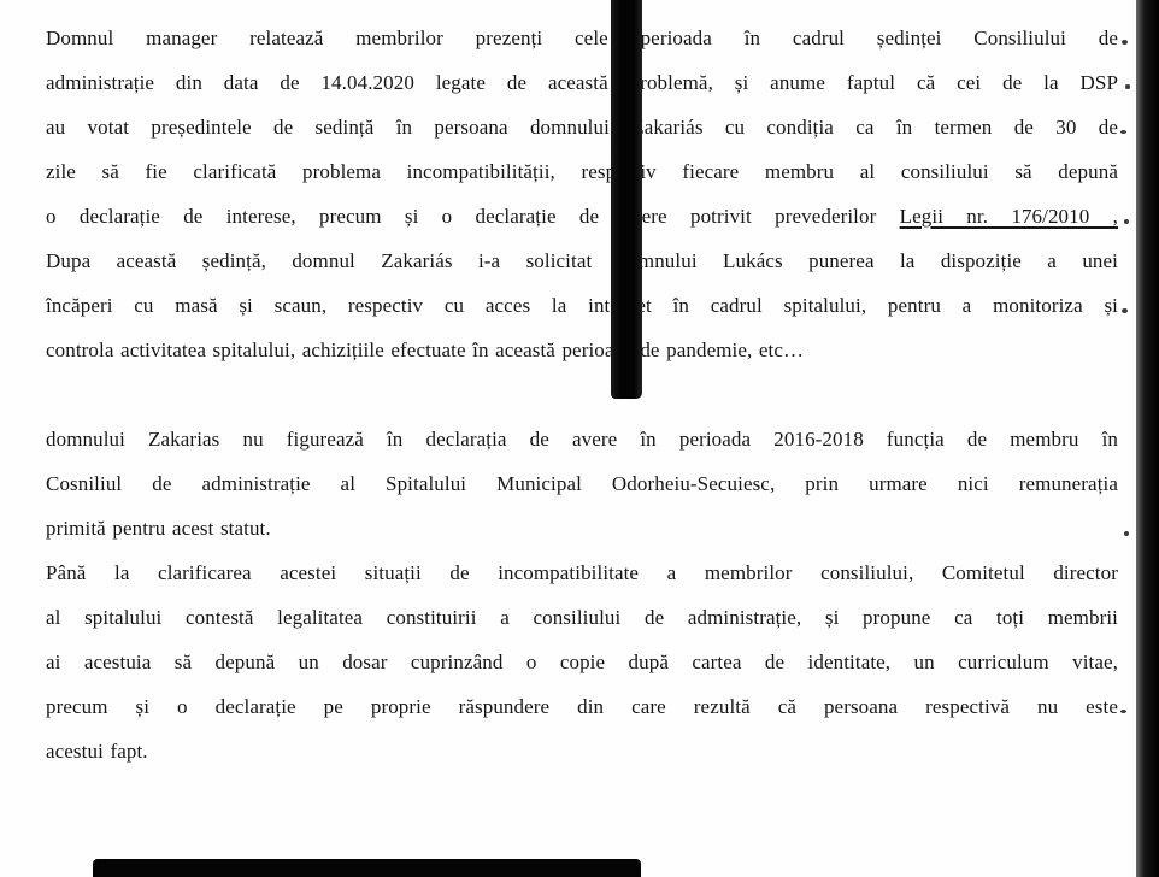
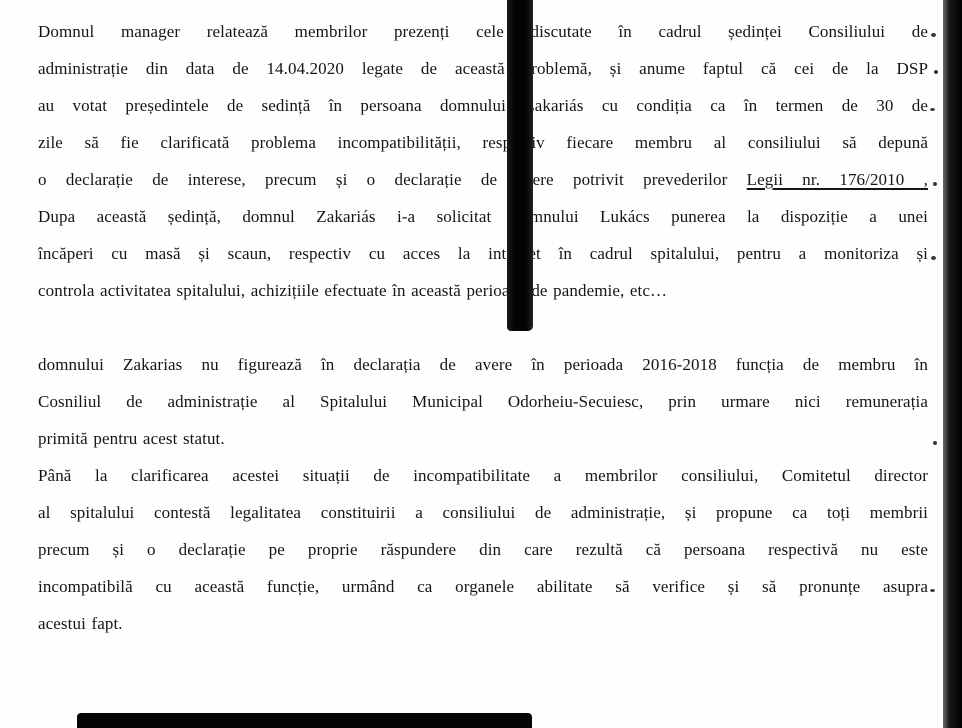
- Domnul manager relatează membrilor prezenți cele perioada în cadrul ședinței Consiliului de
+ Domnul manager relatează membrilor prezenți cele discutate în cadrul ședinței Consiliului de
  administrație din data de 14.04.2020 legate de aceastăroblemă, și anume faptul că cei de la DSP
  au votat președintele de sedință în persoana domnuluiakariás cu condiția ca în termen de 30 de
  zile să fie clarificată problema incompatibilității, resiv fiecare membru al consiliului să depună
  o declarație de interese, precum și o declarație deere potrivit prevederilor Legii nr. 176/2010 ,
  Dupa această ședință, domnul Zakariás i-a solicitatmnului Lukács punerea la dispoziție a unei
  încăperi cu masă și scaun, respectiv cu acces la intt în cadrul spitalului, pentru a monitoriza și
  controla activitatea spitalului, achizițiile efectuate în această perioa de pandemie, etc…
  domnului Zakarias nu figurează în declarația de avere în perioada 2016-2018 funcția de membru în
  Cosniliul de administrație al Spitalului Municipal Odorheiu-Secuiesc, prin urmare nici remunerația
  primită pentru acest statut.
  Până la clarificarea acestei situații de incompatibilitate a membrilor consiliului, Comitetul director
  al spitalului contestă legalitatea constituirii a consiliului de administrație, și propune ca toți membrii
- ai acestuia să depună un dosar cuprinzând o copie după cartea de identitate, un curriculum vitae,
  precum și o declarație pe proprie răspundere din care rezultă că persoana respectivă nu este
+ incompatibilă cu această funcție, urmând ca organele abilitate să verifice și să pronunțe asupra
  acestui fapt.
